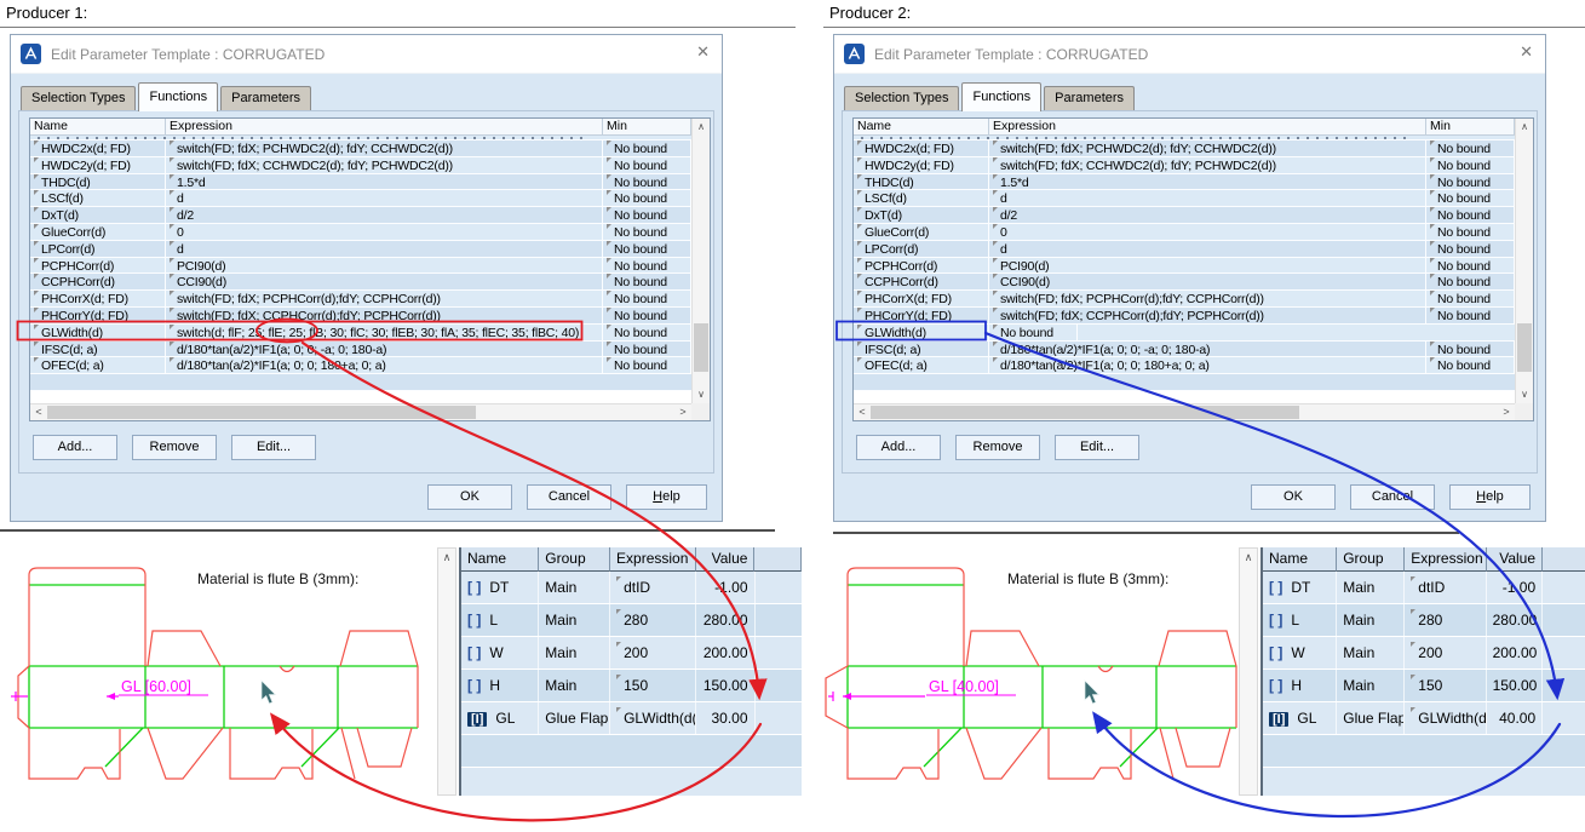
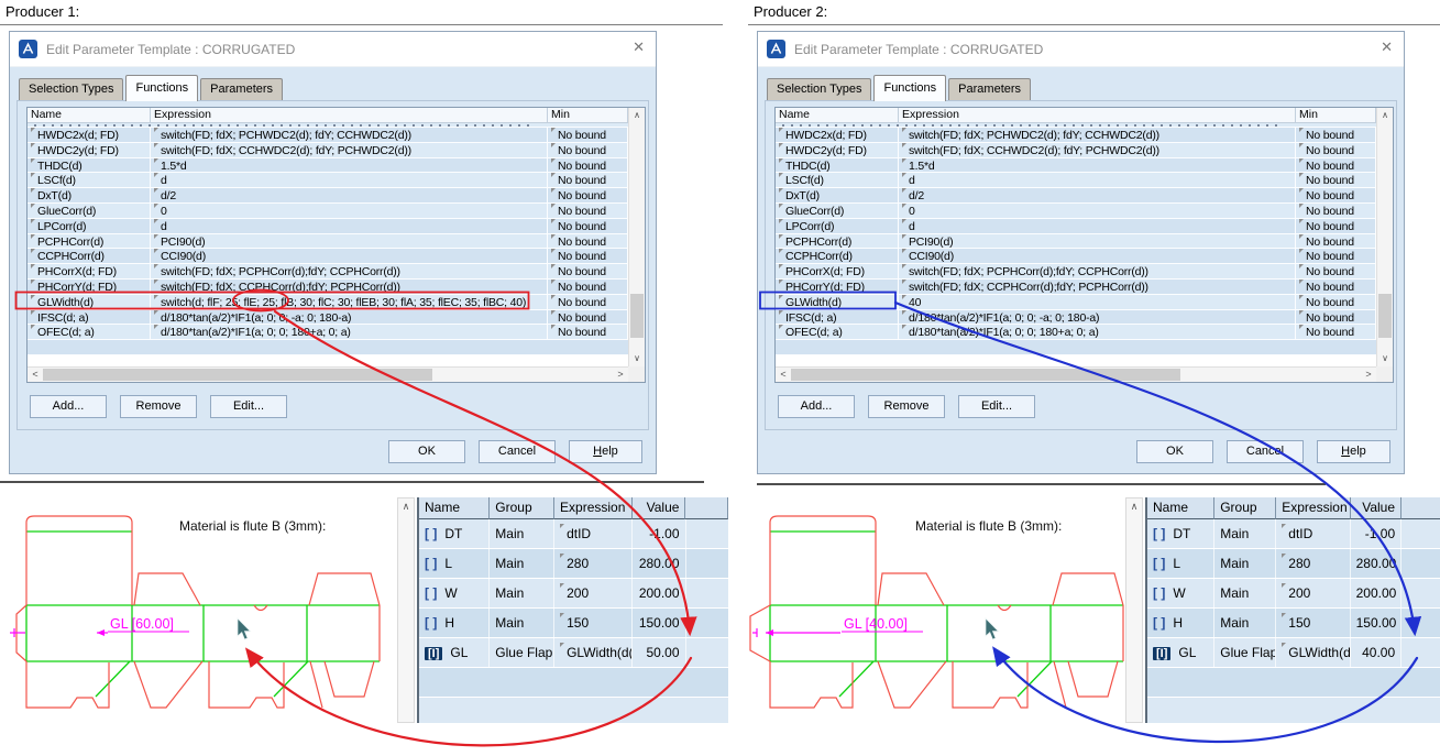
  Producer 1:
  Edit Parameter Template : CORRUGATED
  ✕
  Selection Types
  Functions
  Parameters
  Name
  Expression
  Min
  HWDC2x(d; FD)
  switch(FD; fdX; PCHWDC2(d); fdY; CCHWDC2(d))
  No bound
  HWDC2y(d; FD)
  switch(FD; fdX; CCHWDC2(d); fdY; PCHWDC2(d))
  No bound
  THDC(d)
  1.5*d
  No bound
  LSCf(d)
  d
  No bound
  DxT(d)
  d/2
  No bound
  GlueCorr(d)
  0
  No bound
  LPCorr(d)
  d
  No bound
  PCPHCorr(d)
  PCI90(d)
  No bound
  CCPHCorr(d)
  CCI90(d)
  No bound
  PHCorrX(d; FD)
  switch(FD; fdX; PCPHCorr(d);fdY; CCPHCorr(d))
  No bound
  PHCorrY(d; FD)
  switch(FD; fdX; CCPHCorr(d);fdY; PCPHCorr(d))
  No bound
  GLWidth(d)
  switch(d; flF; 2; flE; 25; flB; 30; flC; 30; flEB; 30; flA; 35; flEC; 35; flBC; 40)
  No bound
  IFSC(d; a)
  d/180*tan(a/2)*IF1(a; 0;; -a; 0; 180-a)
  No bound
  OFEC(d; a)
  d/180*tan(a/2)*IF1(a; 0; 0; 18+a; 0; a)
  No bound
  ∧
  ∨
  <
  >
  Add...
  Remove
  Edit...
  OK
  Cancel
  Help
  Material is flute B (3mm):
  GL [60.00]
  ∧
  Name
  Group
  Expression
  Value
  [ ] DT
  Main
  dtID
  -1.00
  [ ] L
  Main
  280
  280.00
  [ ] W
  Main
  200
  200.00
  [ ] H
  Main
  150
  150.00
  [I] GL
  Glue Flap
  GLWidth(d(
- 30.00
+ 50.00
  Producer 2:
  Edit Parameter Template : CORRUGATED
  ✕
  Selection Types
  Functions
  Parameters
  Name
  Expression
  Min
  HWDC2x(d; FD)
  switch(FD; fdX; PCHWDC2(d); fdY; CCHWDC2(d))
  No bound
  HWDC2y(d; FD)
  switch(FD; fdX; CCHWDC2(d); fdY; PCHWDC2(d))
  No bound
  THDC(d)
  1.5*d
  No bound
  LSCf(d)
  d
  No bound
  DxT(d)
  d/2
  No bound
  GlueCorr(d)
  0
  No bound
  LPCorr(d)
  d
  No bound
  PCPHCorr(d)
  PCI90(d)
  No bound
  CCPHCorr(d)
  CCI90(d)
  No bound
  PHCorrX(d; FD)
  switch(FD; fdX; PCPHCorr(d);fdY; CCPHCorr(d))
  No bound
  PHCorrY(d; FD)
  switch(FD; fdX; CCPHCorr(d);fdY; PCPHCorr(d))
  No bound
  GLWidth(d)
+ 40
  No bound
  IFSC(d; a)
  d/18*tan(a/2)*IF1(a; 0; 0; -a; 0; 180-a)
  No bound
  OFEC(d; a)
  d/180*tan(a/2*IF1(a; 0; 0; 180+a; 0; a)
  No bound
  ∧
  ∨
  <
  >
  Add...
  Remove
  Edit...
  OK
  Cancl
  Help
  Material is flute B (3mm):
  GL [40.00]
  ∧
  Name
  Group
  Expression
  Value
  [ ] DT
  Main
  dtID
  -1.00
  [ ] L
  Main
  280
  280.00
  [ ] W
  Main
  200
  200.00
  [ ] H
  Main
  150
  150.00
  [I] GL
  Glue Flap
  GLWidth(d
  40.00
